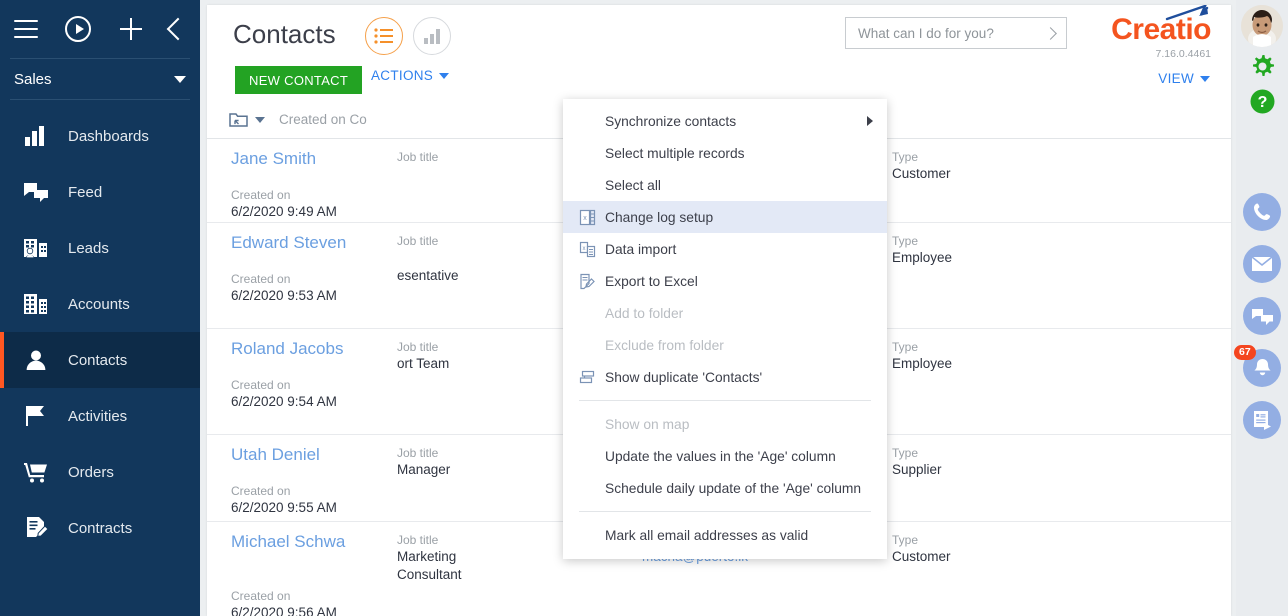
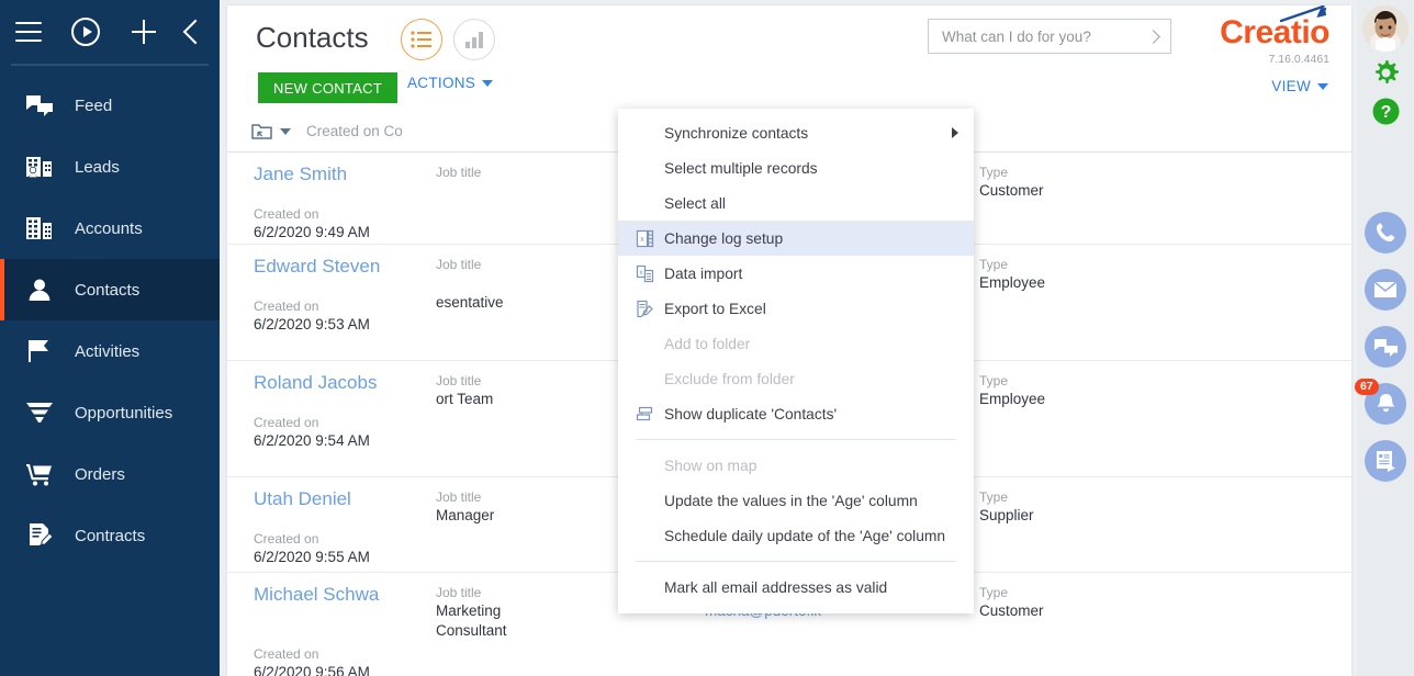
- Sales
- Dashboards
  Feed
  Leads
  Accounts
  Contacts
  Activities
+ Opportunities
  Orders
  Contracts
  Contacts
  NEW CONTACT
  ACTIONS
  What can I do for you?
  Creatio
  7.16.0.4461
  VIEW
  Created on Co
  Jane Smith
  Created on
  6/2/2020 9:49 AM
  Job title
  Type
  Customer
  Edward Steven
  Created on
  6/2/2020 9:53 AM
  Job title
  esentative
  Type
  Employee
  Roland Jacobs
  Created on
  6/2/2020 9:54 AM
  Job title
  ort Team
  Type
  Employee
  Utah Deniel
  Created on
  6/2/2020 9:55 AM
  Job title
  Manager
  Type
  Supplier
  Michael Schwa
  Created on
  6/2/2020 9:56 AM
  Job title
  Marketing Consultant
  Type
  Customer
  Synchronize contacts
  Select multiple records
  Select all
  Change log setup
  Data import
  Export to Excel
  Add to folder
  Exclude from folder
  Show duplicate 'Contacts'
  Show on map
  Update the values in the 'Age' column
  Schedule daily update of the 'Age' column
  Mark all email addresses as valid
  ?
  67
